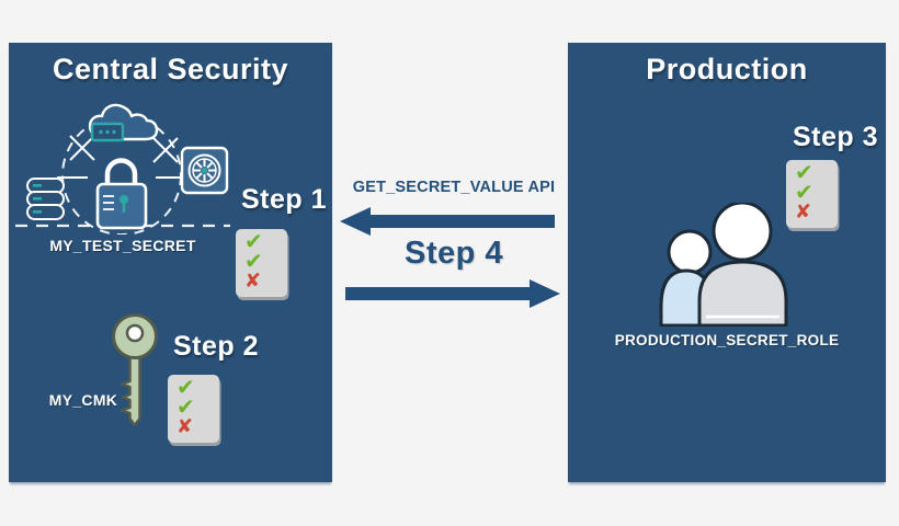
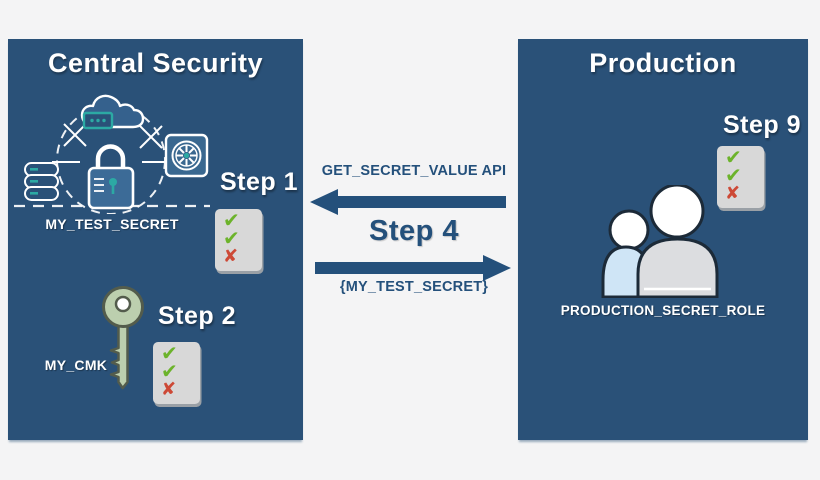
  Central Security
  MY_TEST_SECRET
  Step 1
  ✔
  ✔
  ✘
  MY_CMK
  Step 2
  ✔
  ✔
  ✘
  GET_SECRET_VALUE API
  Step 4
+ {MY_TEST_SECRET}
  Production
- Step 3
+ Step 9
  ✔
  ✔
  ✘
  PRODUCTION_SECRET_ROLE
